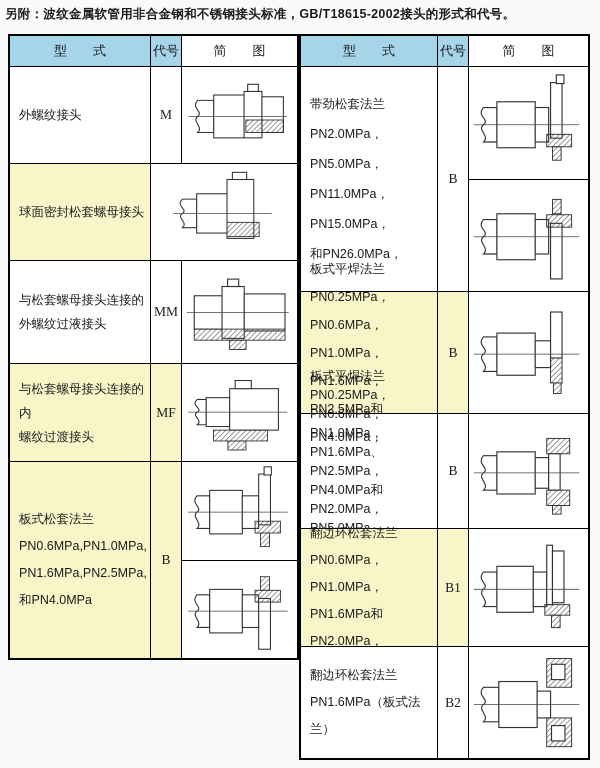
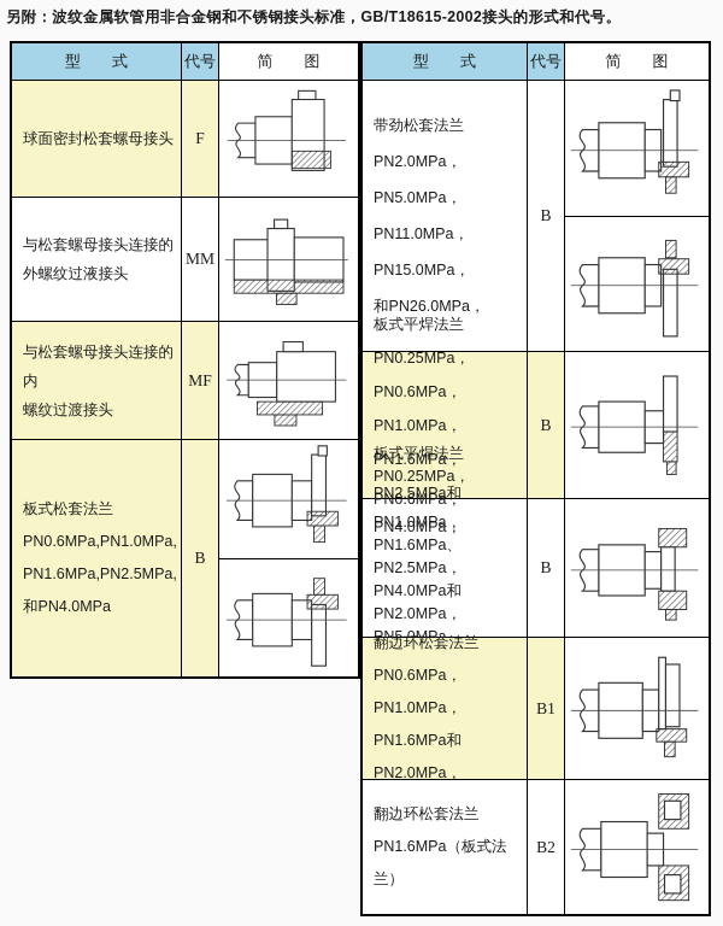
  另附：波纹金属软管用非合金钢和不锈钢接头标准，GB/T18615-2002接头的形式和代号。
  型 式
  代号
  简 图
- 外螺纹接头
- M
  球面密封松套螺母接头
+ F
  与松套螺母接头连接的
  外螺纹过液接头
  MM
  与松套螺母接头连接的内
  螺纹过渡接头
  MF
  板式松套法兰
  PN0.6MPa,PN1.0MPa,
  PN1.6MPa,PN2.5MPa,
  和PN4.0MPa
  B
  型 式
  代号
  简 图
  带劲松套法兰
  PN2.0MPa，PN5.0MPa，
  PN11.0MPa，PN15.0MPa，
  和PN26.0MPa，
  B
  板式平焊法兰
  PN0.25MPa，PN0.6MPa，
  PN1.0MPa，PN1.6MPa，
  B
  板式平焊法兰
  PN0.25MPa，PN0.6MPa，
  PN1.0MPa，PN1.6MPa、
  PN2.5MPa，PN4.0MPa和
  PN2.0MPa，PN5.0MPa，
  B
  翻边环松套法兰
  PN0.6MPa，PN1.0MPa，
  PN1.6MPa和PN2.0MPa，
  B1
  翻边环松套法兰
  PN1.6MPa（板式法兰）
  B2
